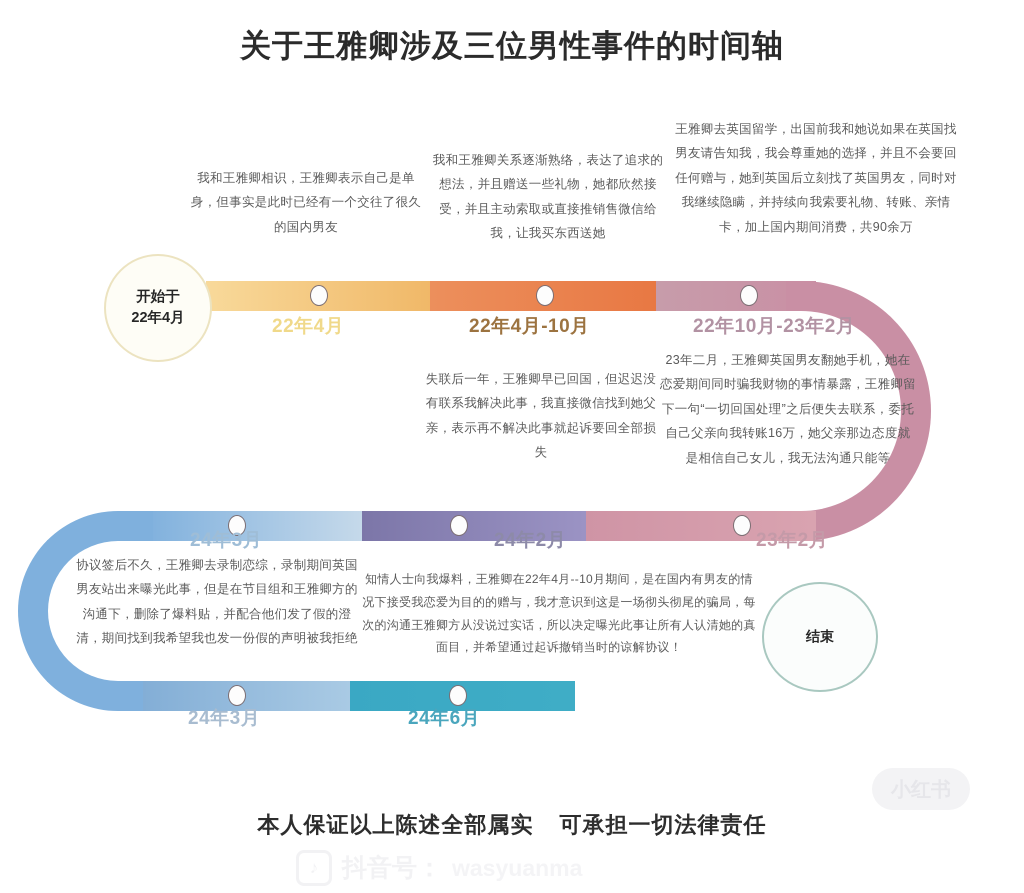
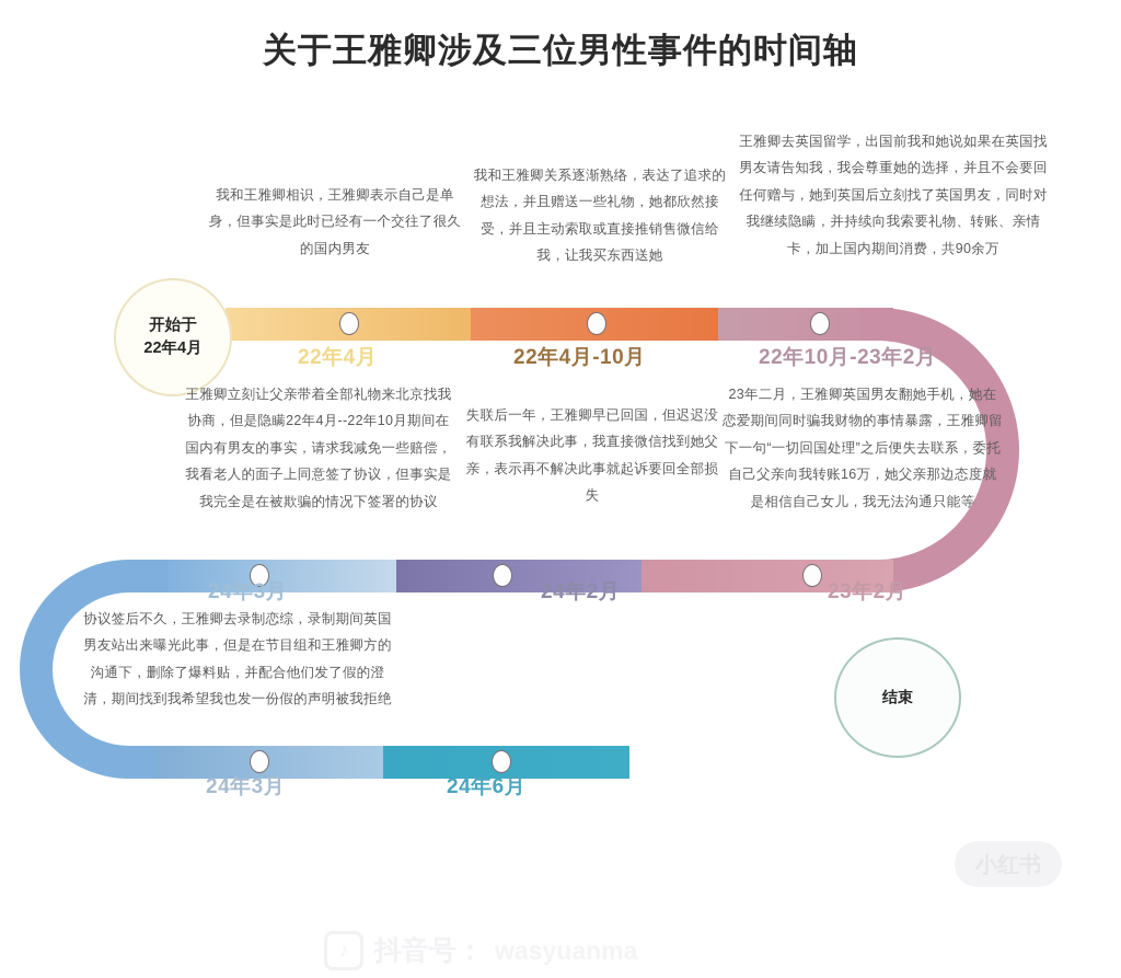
  关于王雅卿涉及三位男性事件的时间轴
  我和王雅卿相识，王雅卿表示自己是单身，但事实是此时已经有一个交往了很久的国内男友
  我和王雅卿关系逐渐熟络，表达了追求的想法，并且赠送一些礼物，她都欣然接受，并且主动索取或直接推销售微信给我，让我买东西送她
  王雅卿去英国留学，出国前我和她说如果在英国找男友请告知我，我会尊重她的选择，并且不会要回任何赠与，她到英国后立刻找了英国男友，同时对我继续隐瞒，并持续向我索要礼物、转账、亲情卡，加上国内期间消费，共90余万
  22年4月
  22年4月-10月
  22年10月-23年2月
  开始于
  22年4月
+ 王雅卿立刻让父亲带着全部礼物来北京找我协商，但是隐瞒22年4月--22年10月期间在国内有男友的事实，请求我减免一些赔偿，我看老人的面子上同意签了协议，但事实是我完全是在被欺骗的情况下签署的协议
  失联后一年，王雅卿早已回国，但迟迟没有联系我解决此事，我直接微信找到她父亲，表示再不解决此事就起诉要回全部损失
  23年二月，王雅卿英国男友翻她手机，她在恋爱期间同时骗我财物的事情暴露，王雅卿留下一句“一切回国处理”之后便失去联系，委托自己父亲向我转账16万，她父亲那边态度就是相信自己女儿，我无法沟通只能等
  24年3月
  24年2月
  23年2月
  协议签后不久，王雅卿去录制恋综，录制期间英国男友站出来曝光此事，但是在节目组和王雅卿方的沟通下，删除了爆料贴，并配合他们发了假的澄清，期间找到我希望我也发一份假的声明被我拒绝
- 知情人士向我爆料，王雅卿在22年4月--10月期间，是在国内有男友的情况下接受我恋爱为目的的赠与，我才意识到这是一场彻头彻尾的骗局，每次的沟通王雅卿方从没说过实话，所以决定曝光此事让所有人认清她的真面目，并希望通过起诉撤销当时的谅解协议！
  24年3月
  24年6月
  结束
- 本人保证以上陈述全部属实 可承担一切法律责任
